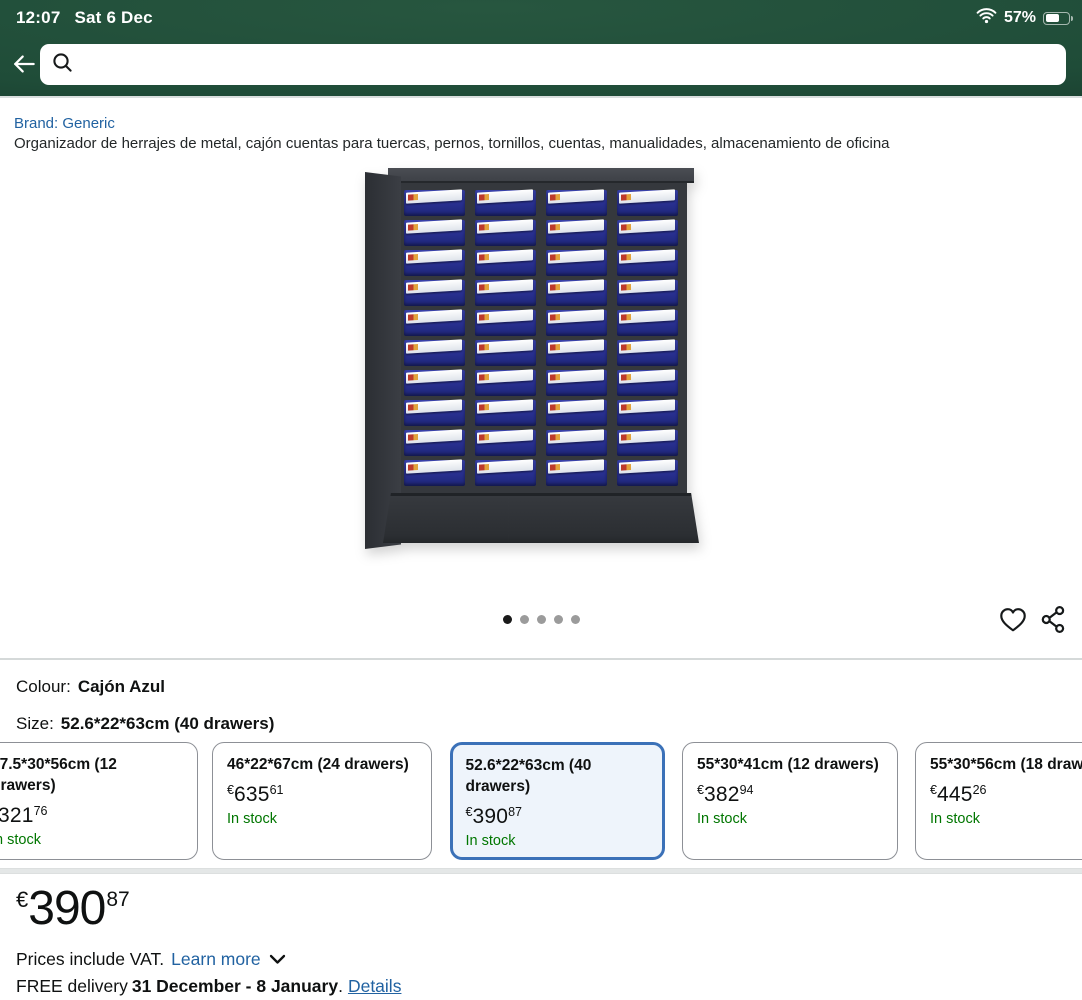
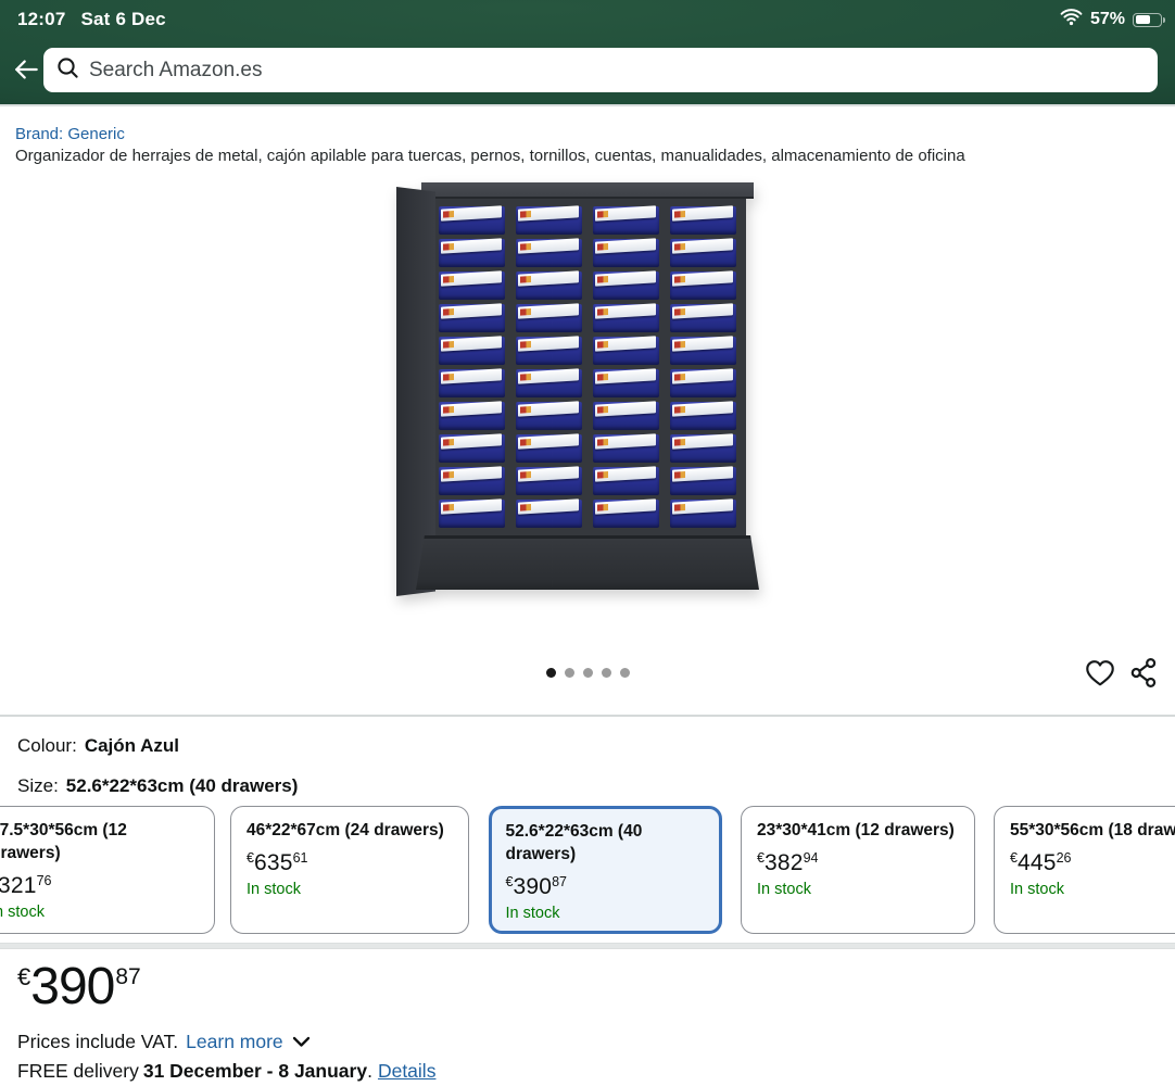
  12:07
  Sat 6 Dec
  57%
+ Search Amazon.es
  Brand: Generic
- Organizador de herrajes de metal, cajón cuentas para tuercas, pernos, tornillos, cuentas, manualidades, almacenamiento de oficina
+ Organizador de herrajes de metal, cajón apilable para tuercas, pernos, tornillos, cuentas, manualidades, almacenamiento de oficina
  Colour: Cajón Azul
  Size: 52.6*22*63cm (40 drawers)
  7.5*30*56cm (12 rawers)
  32176
  stock
  46*22*67cm (24 drawers)
  €63561
  In stock
  52.6*22*63cm (40 drawers)
  €39087
  In stock
- 55*30*41cm (12 drawers)
+ 23*30*41cm (12 drawers)
  €38294
  In stock
  55*30*56cm (18 draw
  €44526
  In stock
  €
  390
  87
  Prices include VAT.
  Learn more
  FREE delivery 31 December - 8 January. Details
